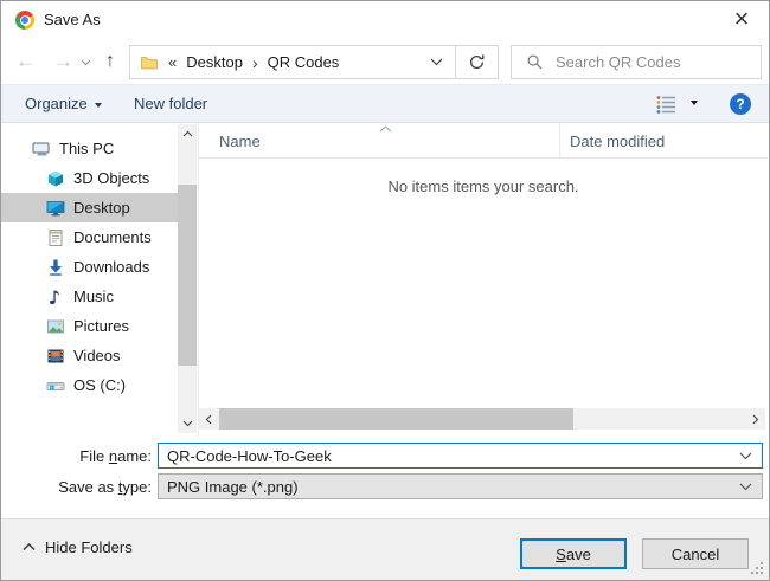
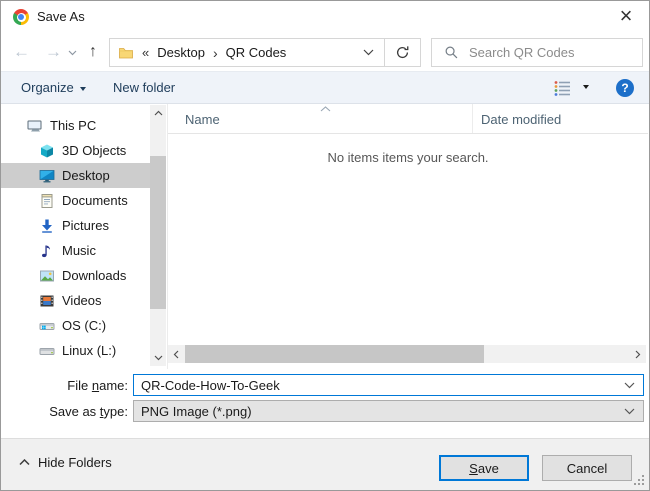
  Save As
  ×
  ←
  →
  ↑
  «
  Desktop
  ›
  QR Codes
  Search QR Codes
  Organize
  New folder
  ?
  This PC
  3D Objects
  Desktop
  Documents
- Downloads
+ Pictures
  Music
- Pictures
+ Downloads
  Videos
  OS (C:)
+ Linux (L:)
  Name
  Date modified
  No items items your search.
  File name:
  QR-Code-How-To-Geek
  Save as type:
  PNG Image (*.png)
  Hide Folders
  Save
  Cancel
